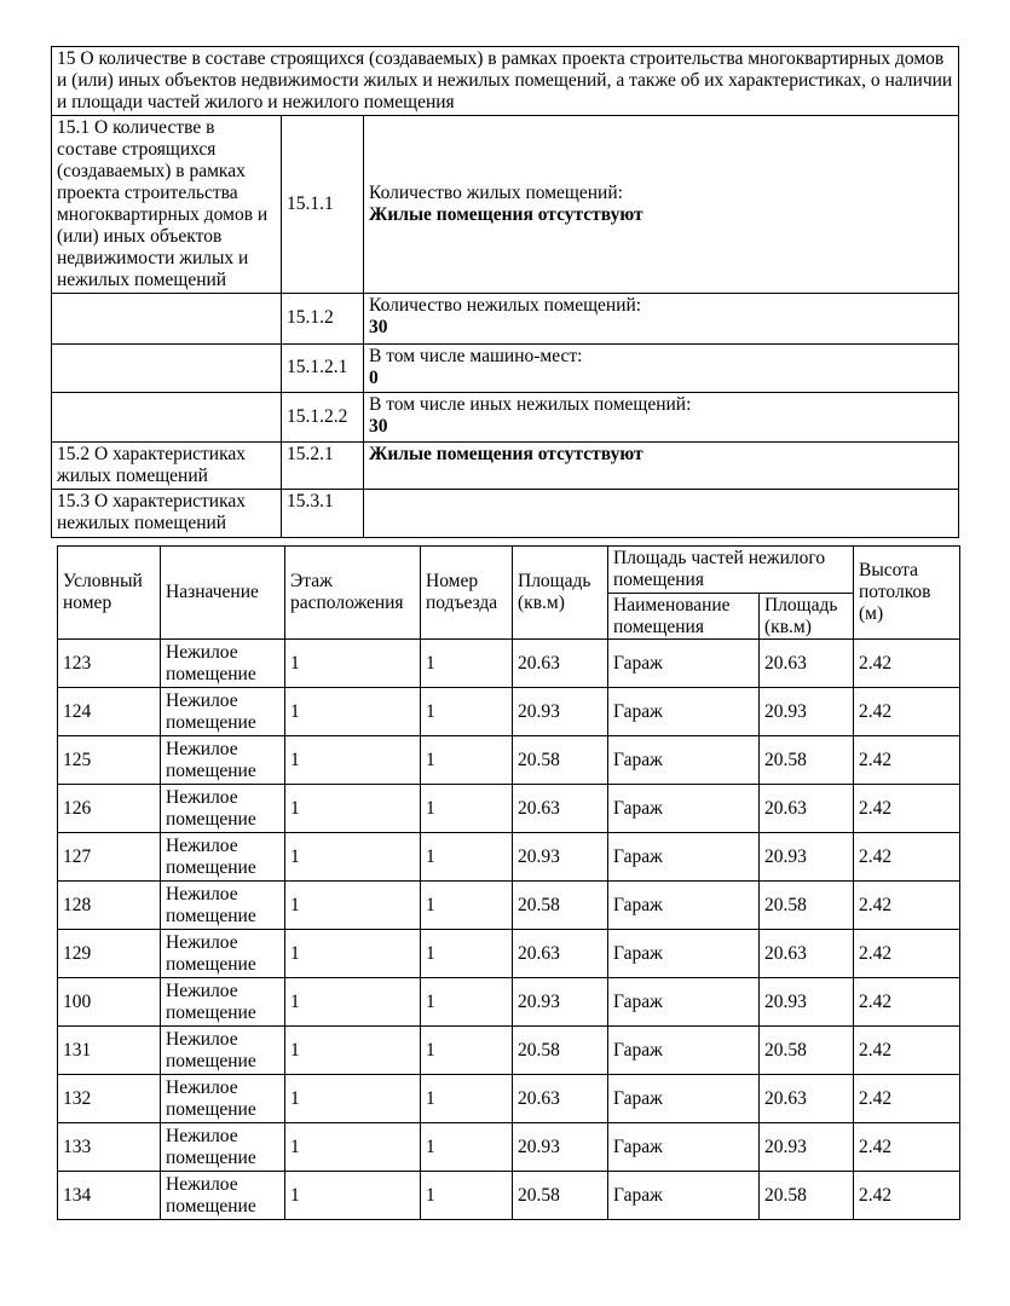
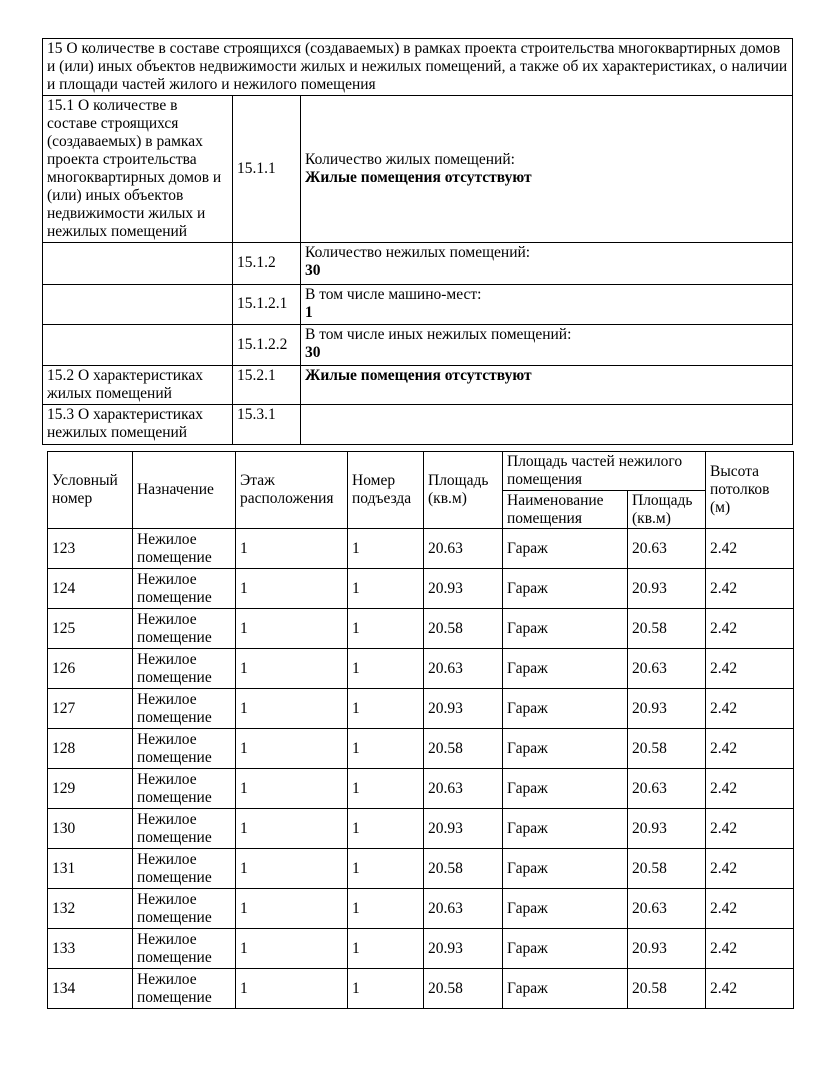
  15 О количестве в составе строящихся (создаваемых) в рамках проекта строительства многоквартирных домов и (или) иных объектов недвижимости жилых и нежилых помещений, а также об их характеристиках, о наличии и площади частей жилого и нежилого помещения
  15.1 О количестве в составе строящихся (создаваемых) в рамках проекта строительства многоквартирных домов и (или) иных объектов недвижимости жилых и нежилых помещений	15.1.1	Количество жилых помещений: Жилые помещения отсутствуют
  	15.1.2	Количество нежилых помещений: 30
- 	15.1.2.1	В том числе машино-мест: 0
+ 	15.1.2.1	В том числе машино-мест: 1
  	15.1.2.2	В том числе иных нежилых помещений: 30
  15.2 О характеристиках жилых помещений	15.2.1	Жилые помещения отсутствуют
  15.3 О характеристиках нежилых помещений	15.3.1
  Условный номер	Назначение	Этаж расположения	Номер подъезда	Площадь (кв.м)	Площадь частей нежилого помещения	Высота потолков (м)
  Наименование помещения	Площадь (кв.м)
  123	Нежилое помещение	1	1	20.63	Гараж	20.63	2.42
  124	Нежилое помещение	1	1	20.93	Гараж	20.93	2.42
  125	Нежилое помещение	1	1	20.58	Гараж	20.58	2.42
  126	Нежилое помещение	1	1	20.63	Гараж	20.63	2.42
  127	Нежилое помещение	1	1	20.93	Гараж	20.93	2.42
  128	Нежилое помещение	1	1	20.58	Гараж	20.58	2.42
  129	Нежилое помещение	1	1	20.63	Гараж	20.63	2.42
- 100	Нежилое помещение	1	1	20.93	Гараж	20.93	2.42
+ 130	Нежилое помещение	1	1	20.93	Гараж	20.93	2.42
  131	Нежилое помещение	1	1	20.58	Гараж	20.58	2.42
  132	Нежилое помещение	1	1	20.63	Гараж	20.63	2.42
  133	Нежилое помещение	1	1	20.93	Гараж	20.93	2.42
  134	Нежилое помещение	1	1	20.58	Гараж	20.58	2.42
